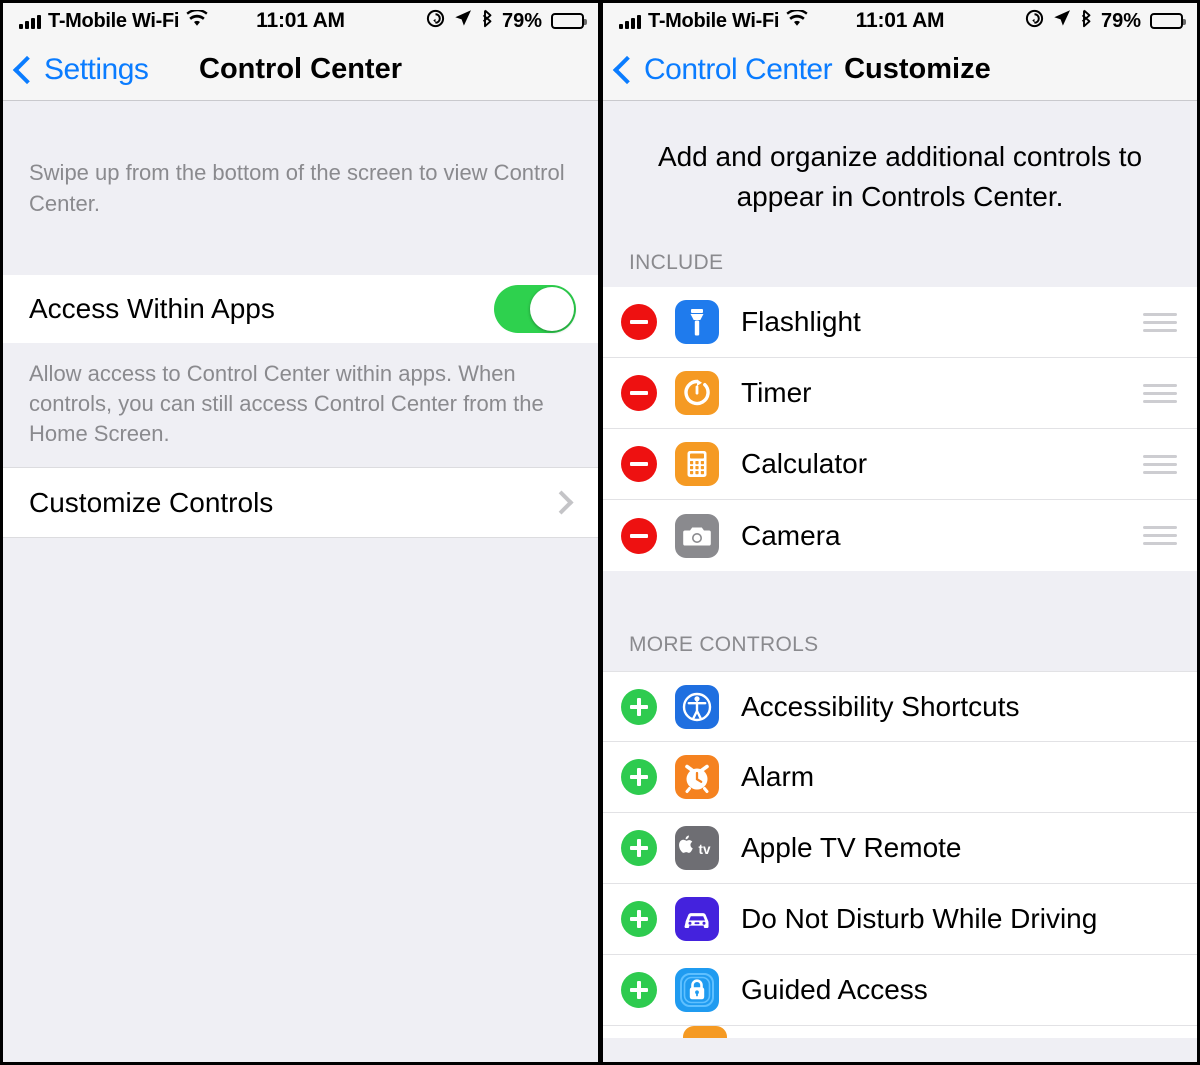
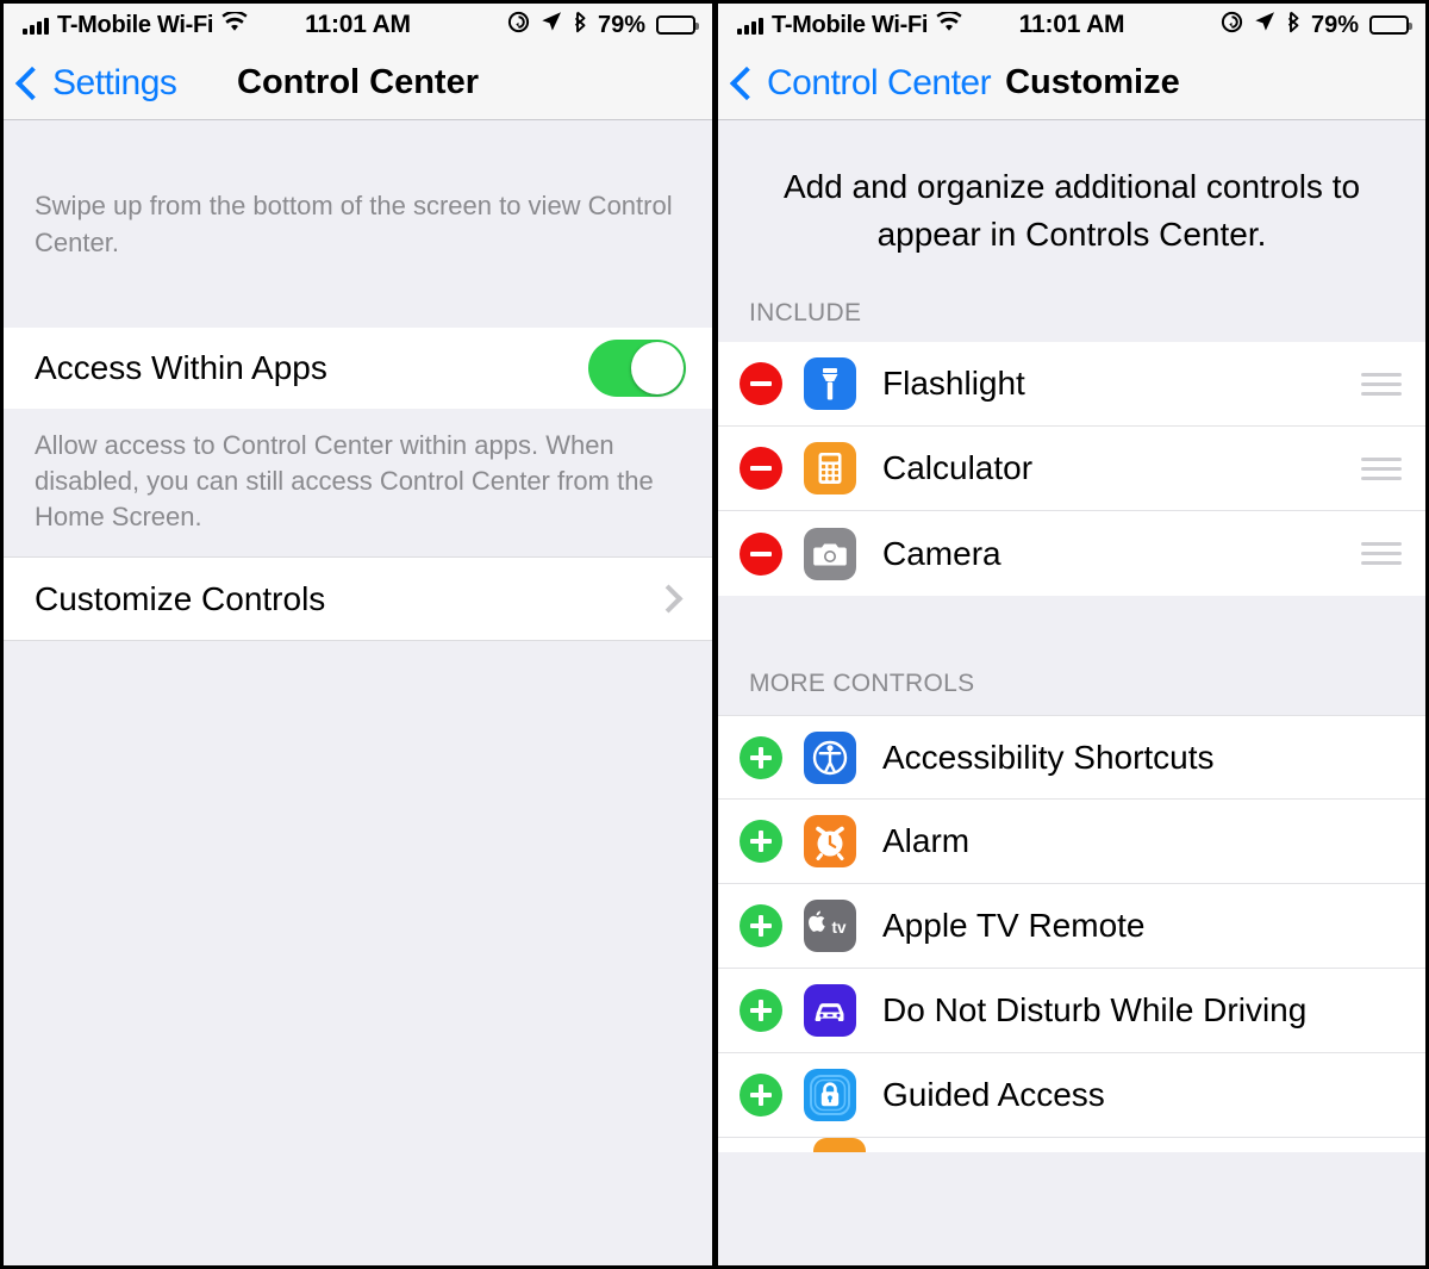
  T-Mobile Wi-Fi
  11:01 AM
  79%
  Settings
  Control Center
  Swipe up from the bottom of the screen to view Control Center.
  Access Within Apps
- Allow access to Control Center within apps. When controls, you can still access Control Center from the Home Screen.
+ Allow access to Control Center within apps. When disabled, you can still access Control Center from the Home Screen.
  Customize Controls
  T-Mobile Wi-Fi
  11:01 AM
  79%
  Control Center
  Customize
  Add and organize additional controls to appear in Controls Center.
  INCLUDE
  Flashlight
- Timer
  Calculator
  Camera
  MORE CONTROLS
  Accessibility Shortcuts
  Alarm
  tv
  Apple TV Remote
  Do Not Disturb While Driving
  Guided Access
